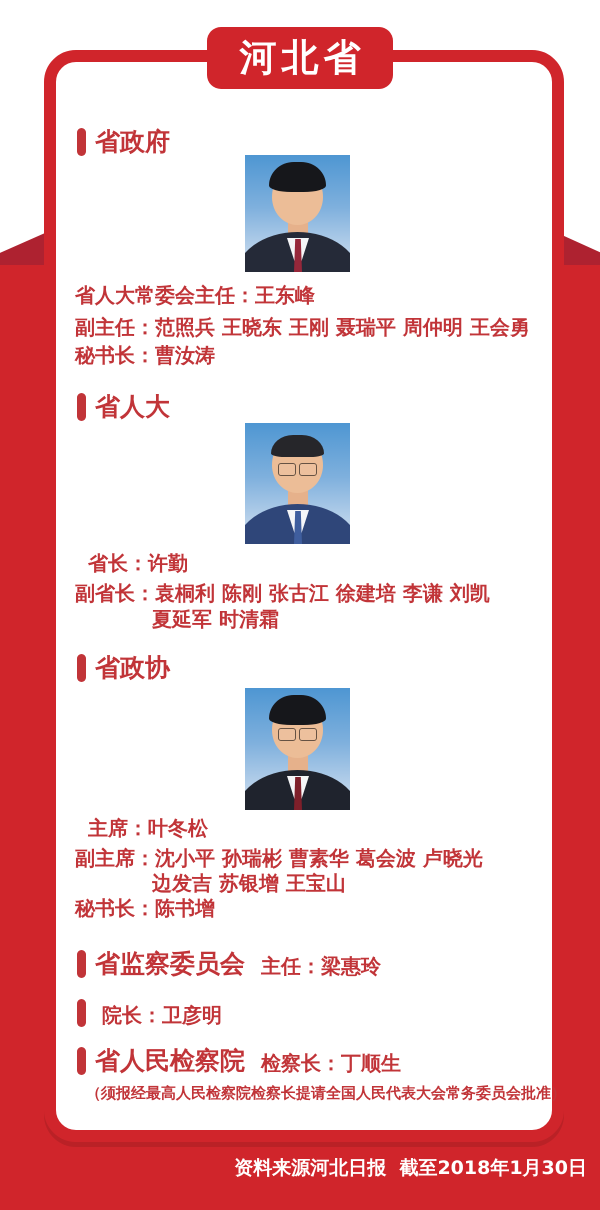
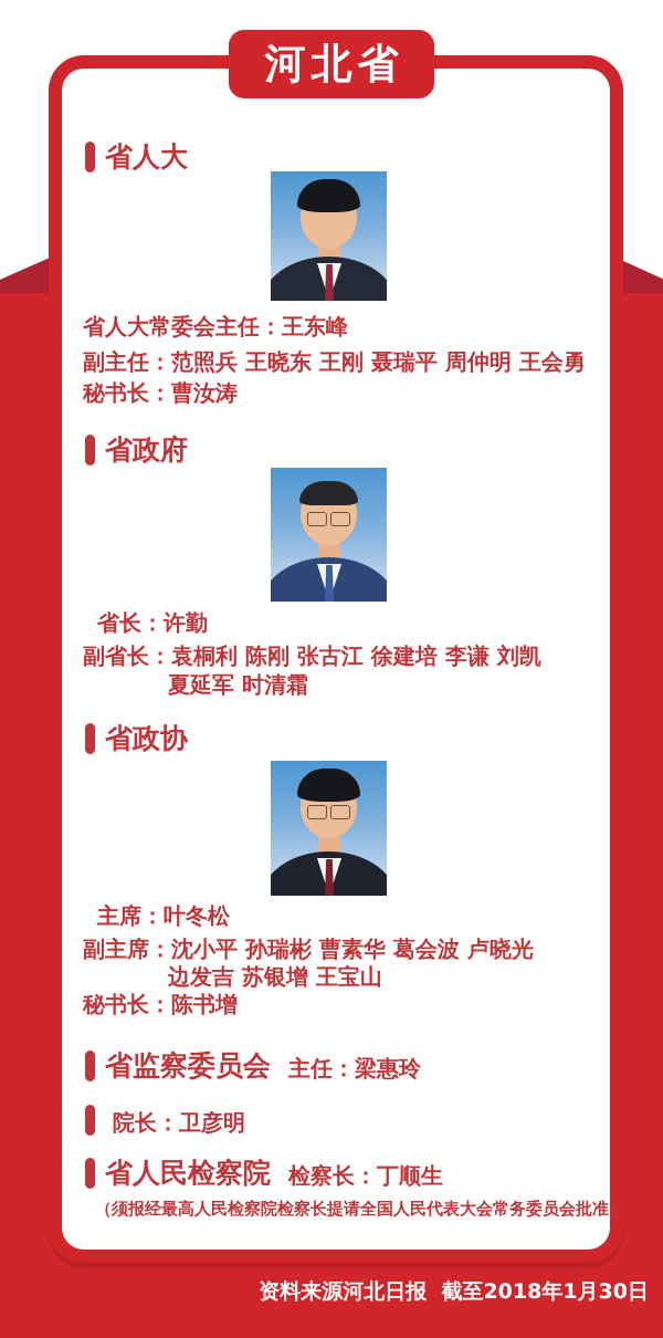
  河北省
- 省政府
+ 省人大
  省人大常委会主任：王东峰
  副主任：范照兵 王晓东 王刚 聂瑞平 周仲明 王会勇
  秘书长：曹汝涛
- 省人大
+ 省政府
  省长：许勤
  副省长：袁桐利 陈刚 张古江 徐建培 李谦 刘凯
  夏延军 时清霜
  省政协
  主席：叶冬松
  副主席：沈小平 孙瑞彬 曹素华 葛会波 卢晓光
  边发吉 苏银增 王宝山
  秘书长：陈书增
  省监察委员会
  主任：梁惠玲
  院长：卫彦明
  省人民检察院
  检察长：丁顺生
  （须报经最高人民检察院检察长提请全国人民代表大会常务委员会批准）
  资料来源河北日报 截至2018年1月30日
